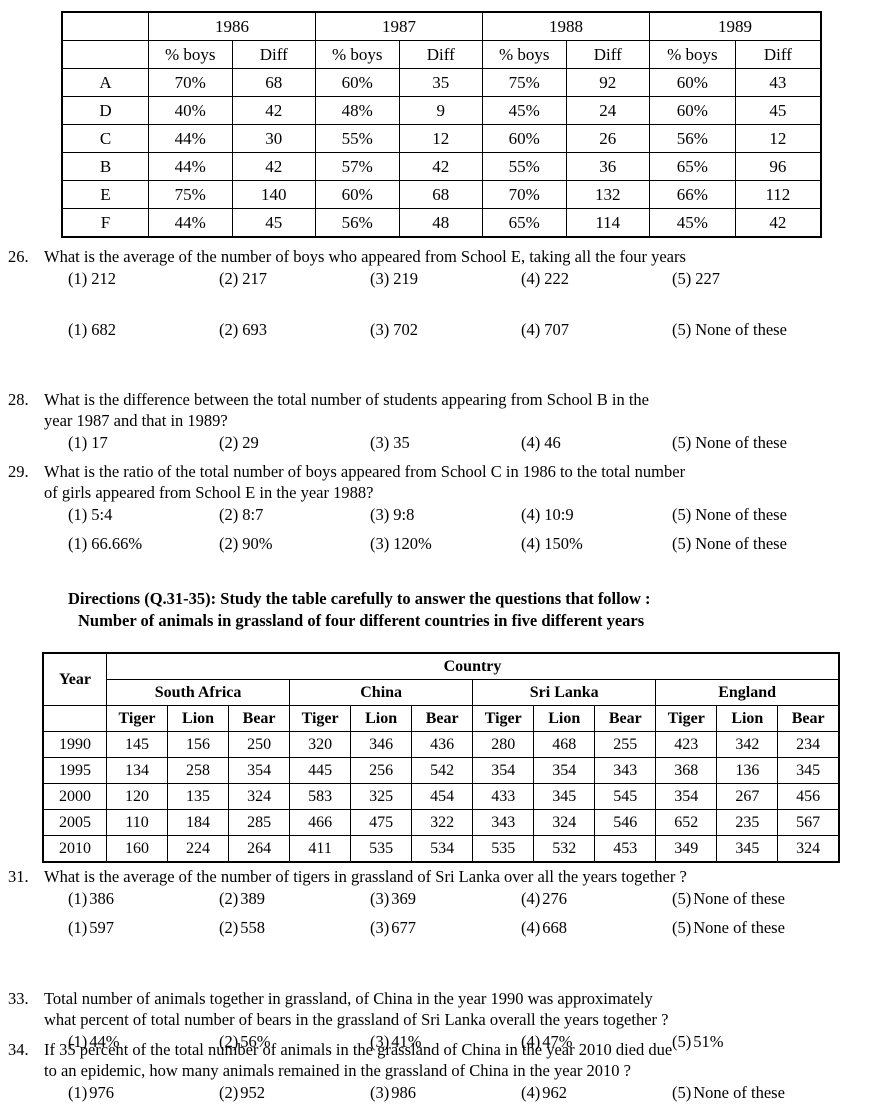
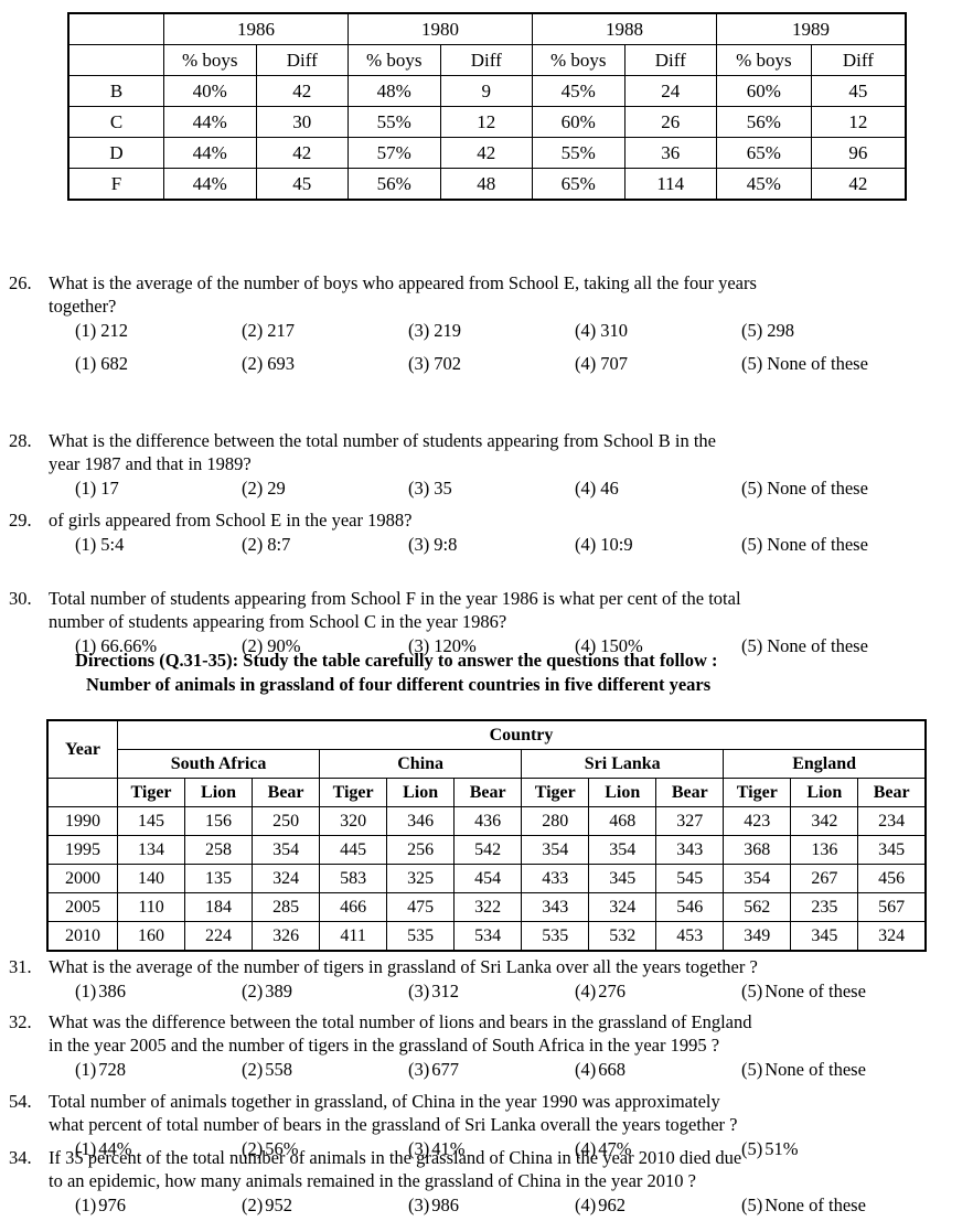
- 	1986	1987	1988	1989
+ 	1986	1980	1988	1989
  	% boys	Diff	% boys	Diff	% boys	Diff	% boys	Diff
- A	70%	68	60%	35	75%	92	60%	43
- D	40%	42	48%	9	45%	24	60%	45
+ B	40%	42	48%	9	45%	24	60%	45
  C	44%	30	55%	12	60%	26	56%	12
- B	44%	42	57%	42	55%	36	65%	96
+ D	44%	42	57%	42	55%	36	65%	96
- E	75%	140	60%	68	70%	132	66%	112
  F	44%	45	56%	48	65%	114	45%	42
  26.
  What is the average of the number of boys who appeared from School E, taking all the four years
+ together?
  (1) 212
  (2) 217
  (3) 219
- (4) 222
+ (4) 310
- (5) 227
+ (5) 298
  (1) 682
  (2) 693
  (3) 702
  (4) 707
  (5) None of these
  28.
  What is the difference between the total number of students appearing from School B in the
  year 1987 and that in 1989?
  (1) 17
  (2) 29
  (3) 35
  (4) 46
  (5) None of these
  29.
- What is the ratio of the total number of boys appeared from School C in 1986 to the total number
  of girls appeared from School E in the year 1988?
  (1) 5:4
  (2) 8:7
  (3) 9:8
  (4) 10:9
  (5) None of these
+ 30.
+ Total number of students appearing from School F in the year 1986 is what per cent of the total
+ number of students appearing from School C in the year 1986?
  (1) 66.66%
  (2) 90%
  (3) 120%
  (4) 150%
  (5) None of these
  Directions (Q.31-35): Study the table carefully to answer the questions that follow :
  Number of animals in grassland of four different countries in five different years
  Year	Country
  South Africa	China	Sri Lanka	England
  	Tiger	Lion	Bear	Tiger	Lion	Bear	Tiger	Lion	Bear	Tiger	Lion	Bear
- 1990	145	156	250	320	346	436	280	468	255	423	342	234
+ 1990	145	156	250	320	346	436	280	468	327	423	342	234
  1995	134	258	354	445	256	542	354	354	343	368	136	345
- 2000	120	135	324	583	325	454	433	345	545	354	267	456
+ 2000	140	135	324	583	325	454	433	345	545	354	267	456
- 2005	110	184	285	466	475	322	343	324	546	652	235	567
+ 2005	110	184	285	466	475	322	343	324	546	562	235	567
- 2010	160	224	264	411	535	534	535	532	453	349	345	324
+ 2010	160	224	326	411	535	534	535	532	453	349	345	324
  31.
  What is the average of the number of tigers in grassland of Sri Lanka over all the years together ?
  (1)386
  (2)389
- (3)369
+ (3)312
  (4)276
  (5)None of these
+ 32.
+ What was the difference between the total number of lions and bears in the grassland of England
+ in the year 2005 and the number of tigers in the grassland of South Africa in the year 1995 ?
- (1)597
+ (1)728
  (2)558
  (3)677
  (4)668
  (5)None of these
- 33.
+ 54.
  Total number of animals together in grassland, of China in the year 1990 was approximately
  what percent of total number of bears in the grassland of Sri Lanka overall the years together ?
  (1)44%
  (2)56%
  (3)41%
  (4)47%
  (5)51%
  34.
  If 35 percent of the total number of animals in the grassland of China in the year 2010 died due
  to an epidemic, how many animals remained in the grassland of China in the year 2010 ?
  (1)976
  (2)952
  (3)986
  (4)962
  (5)None of these
